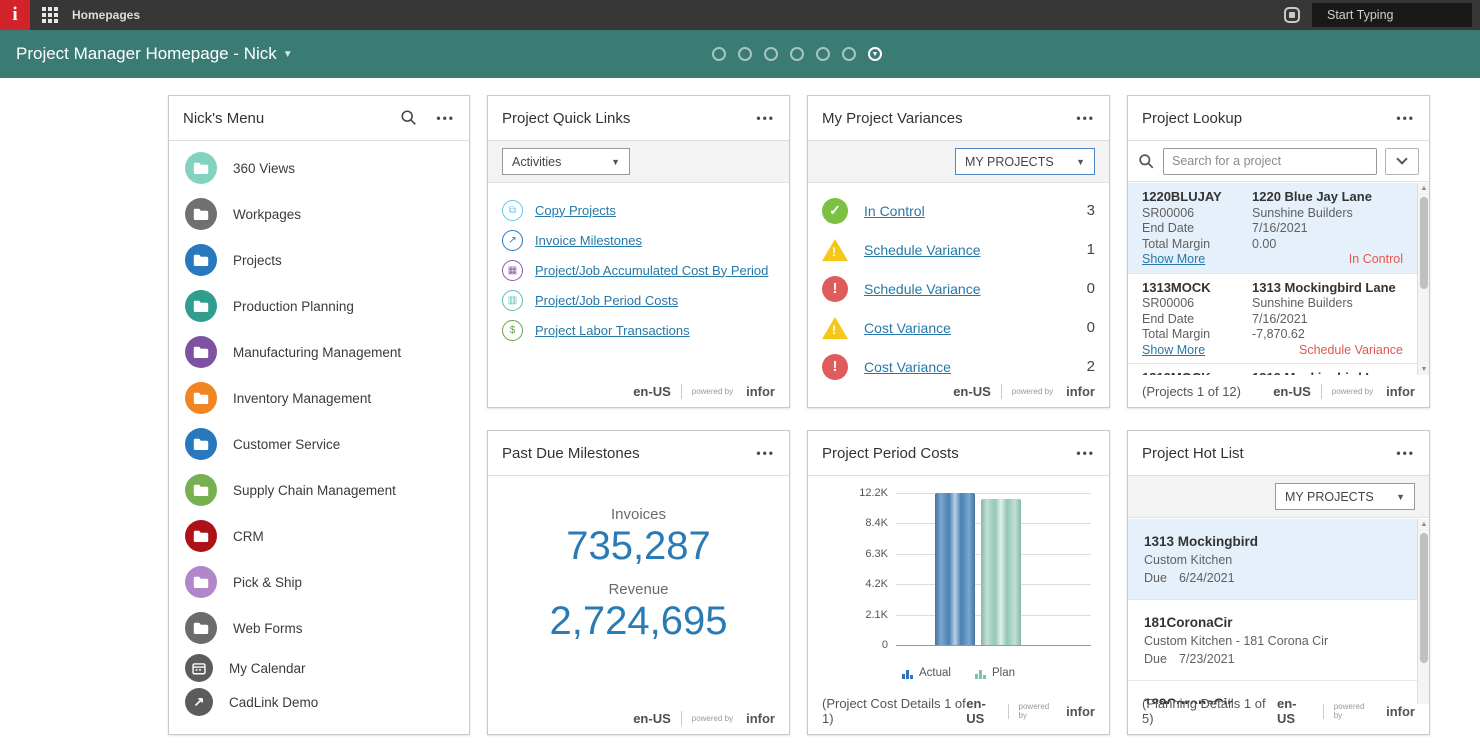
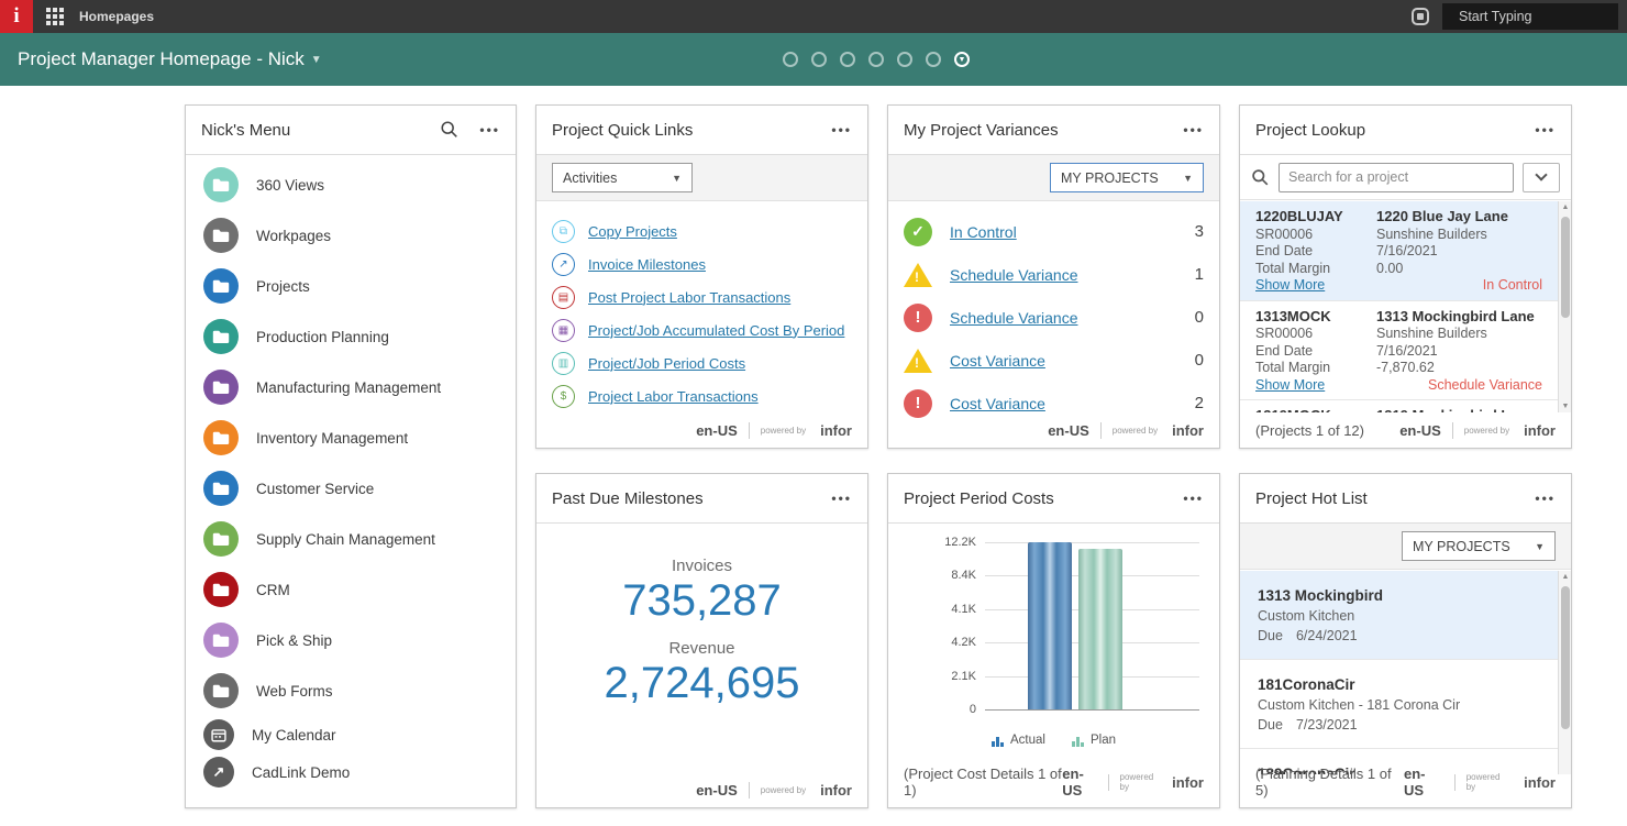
  i
  Homepages
  Start Typing
  Project Manager Homepage - Nick ▼
  Nick's Menu
  •••
  360 Views
  Workpages
  Projects
  Production Planning
  Manufacturing Management
  Inventory Management
  Customer Service
  Supply Chain Management
  CRM
  Pick & Ship
  Web Forms
  My Calendar
  ↗
  CadLink Demo
  Project Quick Links
  •••
  Activities
  ▼
  ⧉
  Copy Projects
  ↗
  Invoice Milestones
+ ▤
+ Post Project Labor Transactions
  ▦
  Project/Job Accumulated Cost By Period
  ▥
  Project/Job Period Costs
  $
  Project Labor Transactions
  en-US
  powered by
  infor
  My Project Variances
  •••
  MY PROJECTS
  ▼
  ✓
  In Control
  3
  !
  Schedule Variance
  1
  !
  Schedule Variance
  0
  !
  Cost Variance
  0
  !
  Cost Variance
  2
  en-US
  powered by
  infor
  Project Lookup
  •••
  Search for a project
  1220BLUJAY
  1220 Blue Jay Lane
  SR00006
  Sunshine Builders
  End Date
  7/16/2021
  Total Margin
  0.00
  Show More
  In Control
  1313MOCK
  1313 Mockingbird Lane
  SR00006
  Sunshine Builders
  End Date
  7/16/2021
  Total Margin
  -7,870.62
  Show More
  Schedule Variance
  (Projects 1 of 12)
  en-US
  powered by
  infor
  Past Due Milestones
  •••
  Invoices
  735,287
  Revenue
  2,724,695
  en-US
  powered by
  infor
  Project Period Costs
  •••
  12.2K
  8.4K
- 6.3K
+ 4.1K
  4.2K
  2.1K
  0
  Actual
  Plan
  (Project Cost Details 1 of 1)
  en-US
  powered by
  infor
  Project Hot List
  •••
  MY PROJECTS
  ▼
  1313 Mockingbird
  Custom Kitchen
  Due
  6/24/2021
  181CoronaCir
  Custom Kitchen - 181 Corona Cir
  Due
  7/23/2021
  189CoronaCir
  (Planning Details 1 of 5)
  en-US
  powered by
  infor
